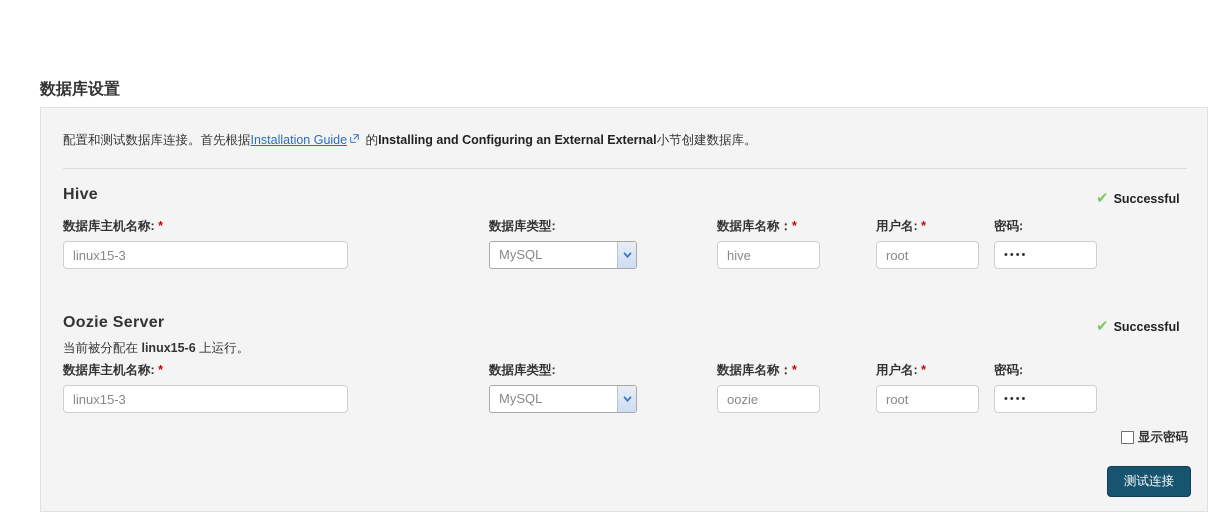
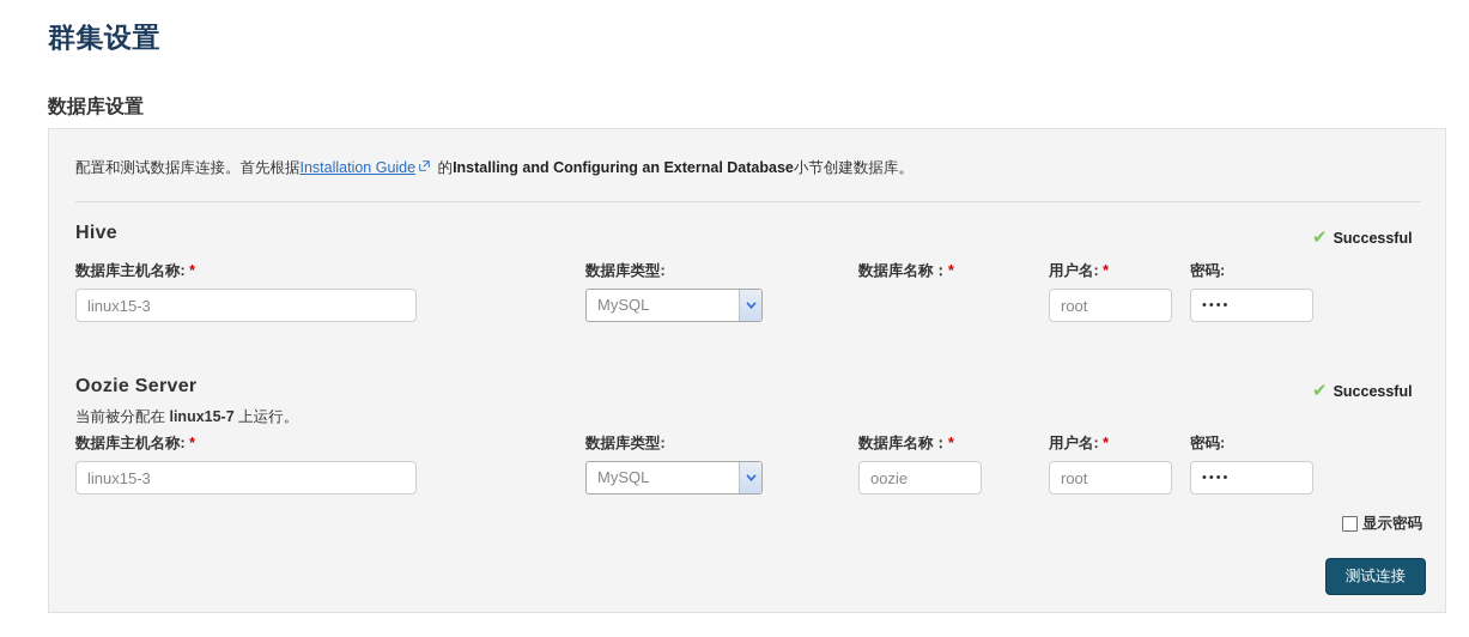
+ 群集设置
  数据库设置
- 配置和测试数据库连接。首先根据Installation Guide 的Installing and Configuring an External External小节创建数据库。
+ 配置和测试数据库连接。首先根据Installation Guide 的Installing and Configuring an External Database小节创建数据库。
  Hive
  ✔ Successful
  数据库主机名称: *
  linux15-3
  数据库类型:
  MySQL
  数据库名称：*
- hive
  用户名: *
  root
  密码:
  ••••
  Oozie Server
  ✔ Successful
- 当前被分配在 linux15-6 上运行。
+ 当前被分配在 linux15-7 上运行。
  数据库主机名称: *
  linux15-3
  数据库类型:
  MySQL
  数据库名称：*
  oozie
  用户名: *
  root
  密码:
  ••••
  显示密码
  测试连接
